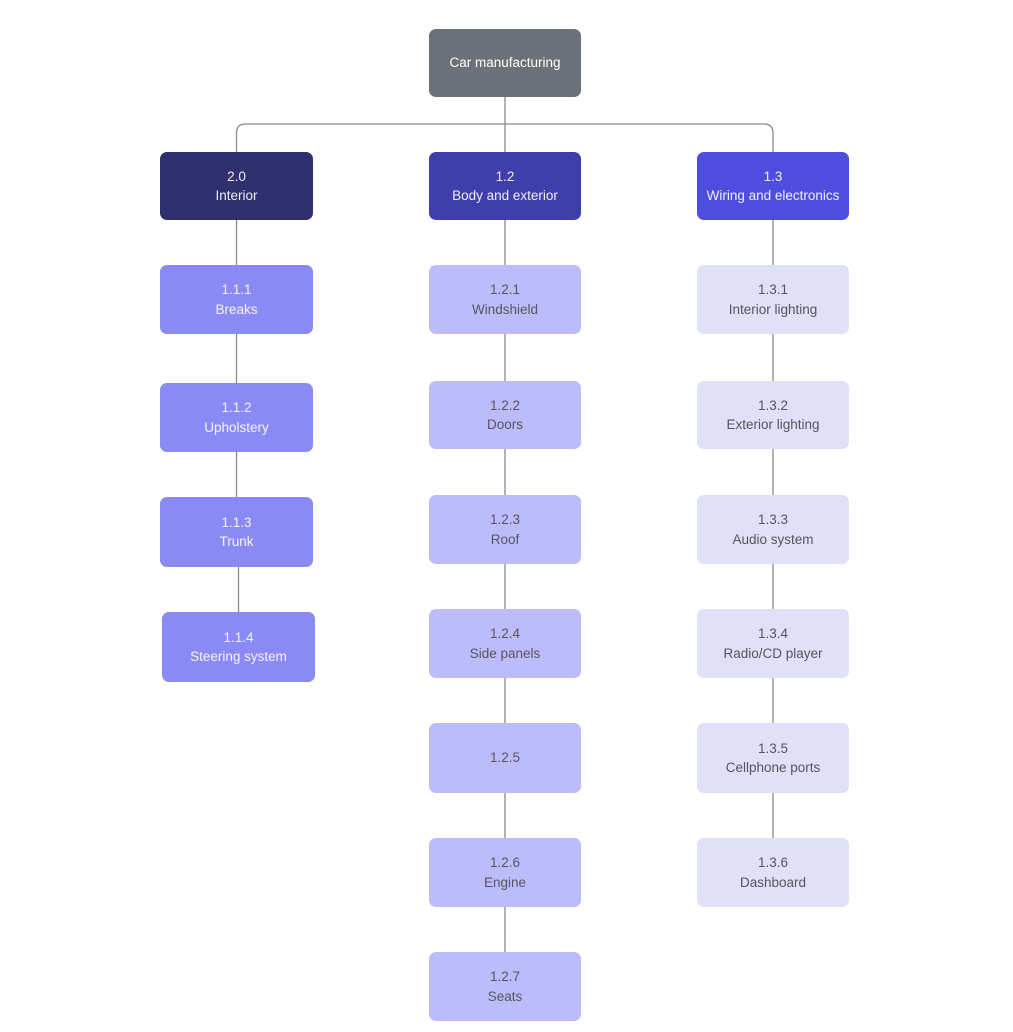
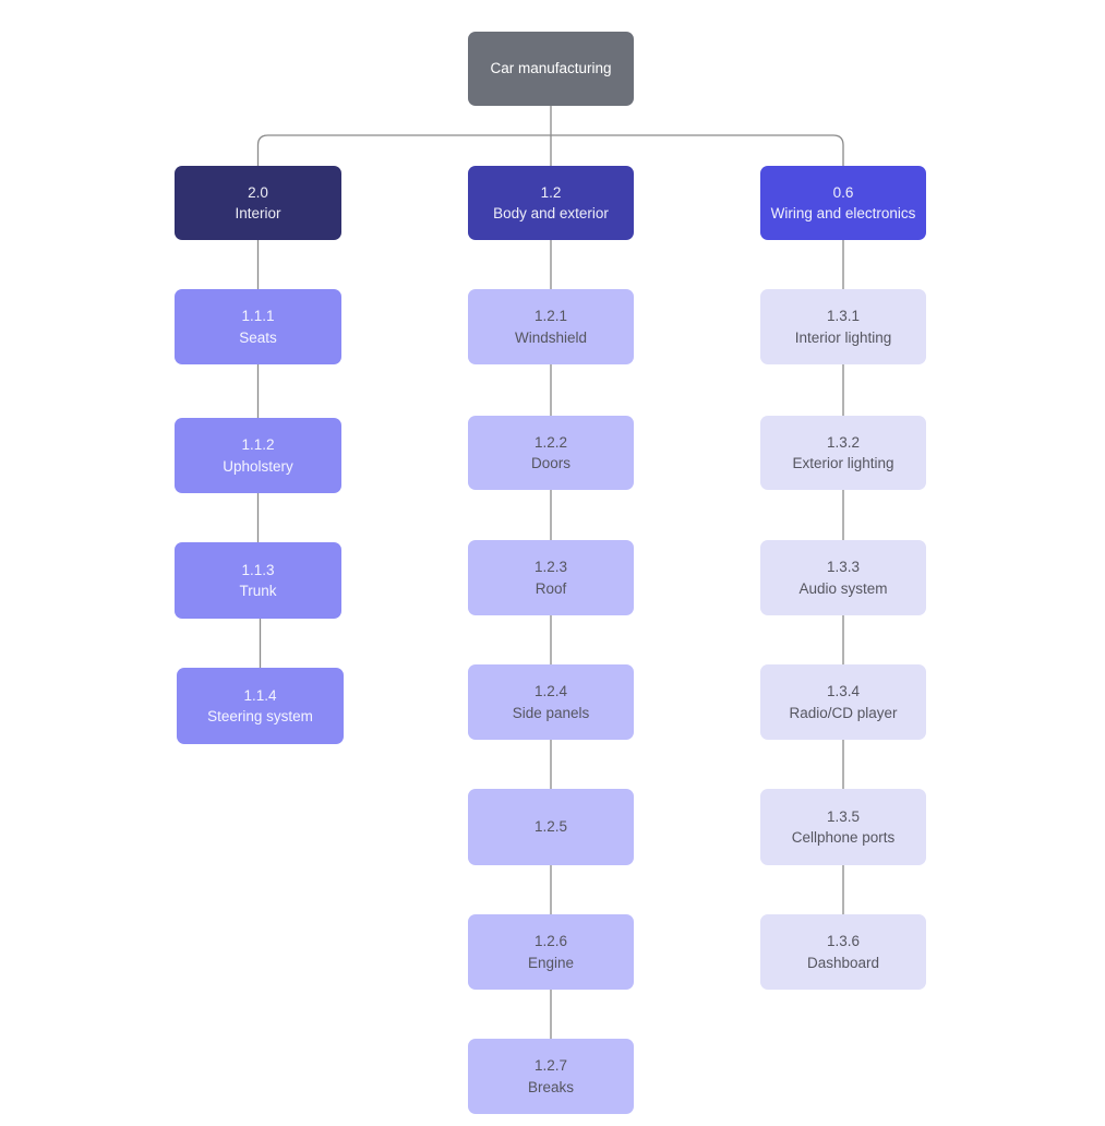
  Car manufacturing
  2.0
  Interior
  1.1.1
- Breaks
+ Seats
  1.1.2
  Upholstery
  1.1.3
  Trunk
  1.1.4
  Steering system
  1.2
  Body and exterior
  1.2.1
  Windshield
  1.2.2
  Doors
  1.2.3
  Roof
  1.2.4
  Side panels
  1.2.5
  1.2.6
  Engine
  1.2.7
- Seats
+ Breaks
- 1.3
+ 0.6
  Wiring and electronics
  1.3.1
  Interior lighting
  1.3.2
  Exterior lighting
  1.3.3
  Audio system
  1.3.4
  Radio/CD player
  1.3.5
  Cellphone ports
  1.3.6
  Dashboard
